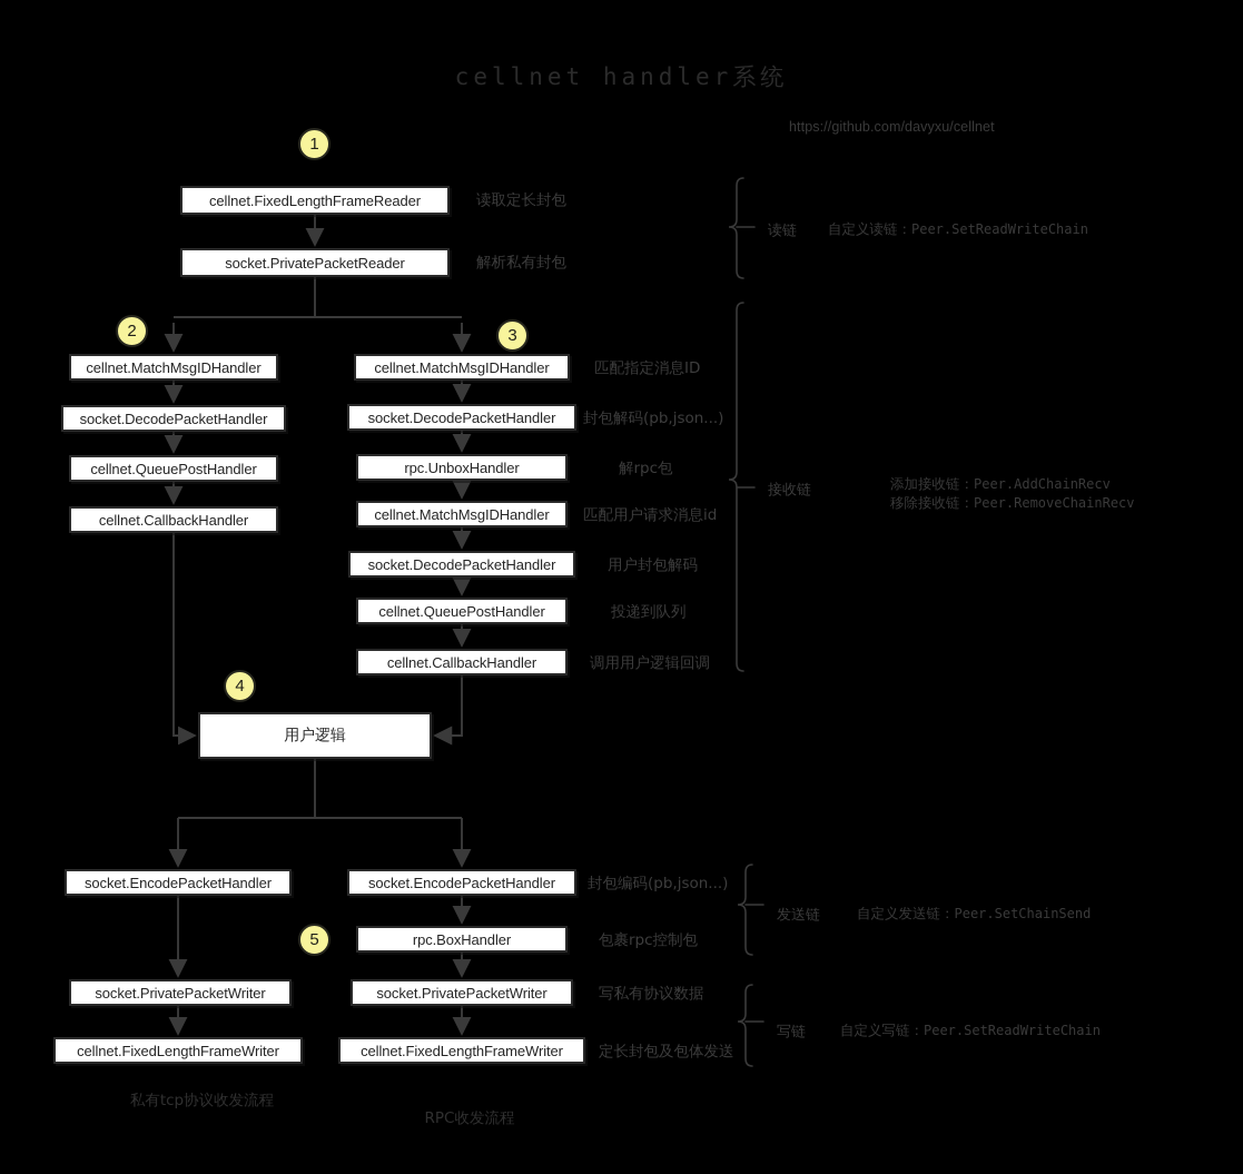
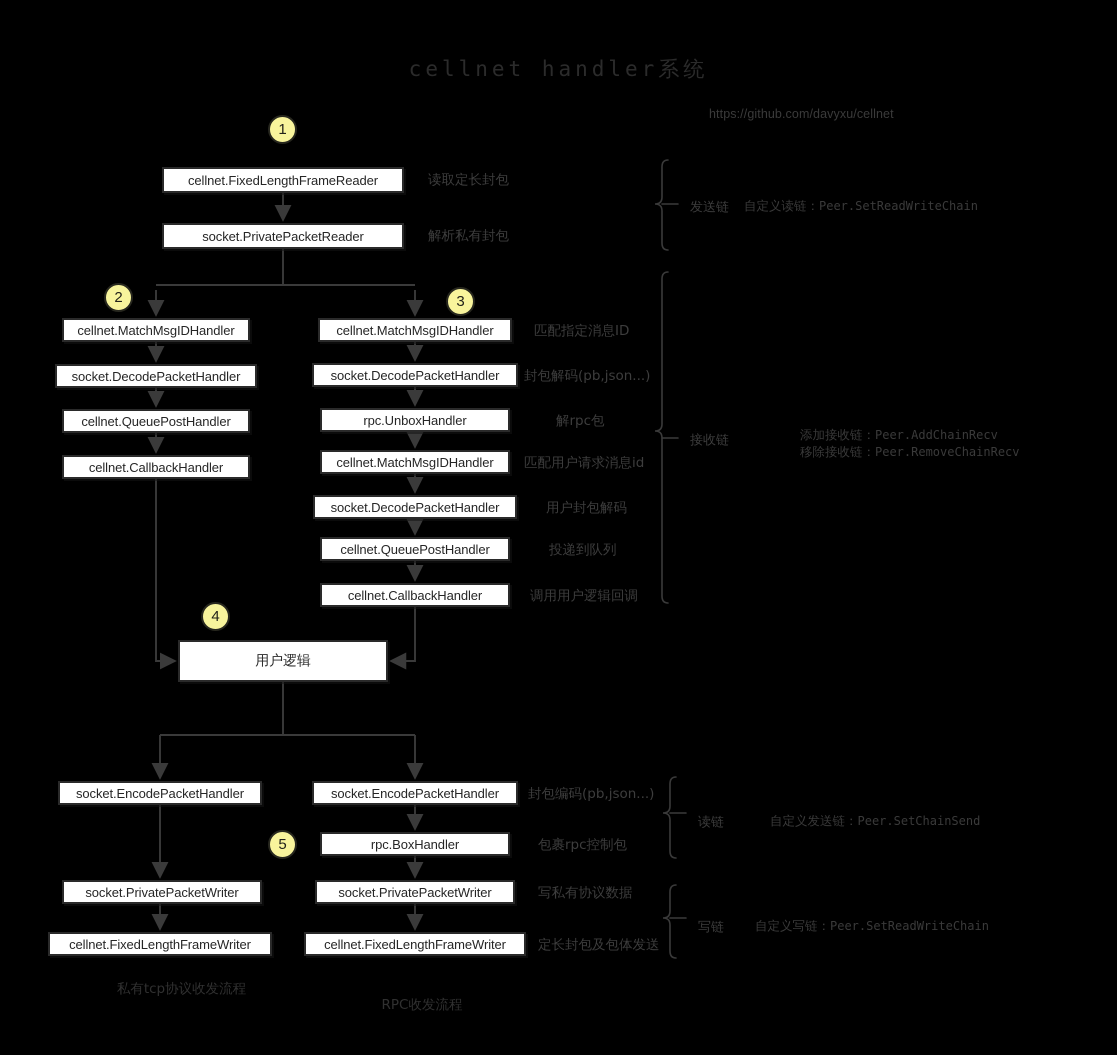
  cellnet handler系统
  https://github.com/davyxu/cellnet
  1
  2
  3
  4
  5
  cellnet.FixedLengthFrameReader
  读取定长封包
  socket.PrivatePacketReader
  解析私有封包
  cellnet.MatchMsgIDHandler
  socket.DecodePacketHandler
  cellnet.QueuePostHandler
  cellnet.CallbackHandler
  cellnet.MatchMsgIDHandler
  匹配指定消息ID
  socket.DecodePacketHandler
  封包解码(pb,json...)
  rpc.UnboxHandler
  解rpc包
  cellnet.MatchMsgIDHandler
  匹配用户请求消息id
  socket.DecodePacketHandler
  用户封包解码
  cellnet.QueuePostHandler
  投递到队列
  cellnet.CallbackHandler
  调用用户逻辑回调
  用户逻辑
  socket.EncodePacketHandler
  socket.PrivatePacketWriter
  cellnet.FixedLengthFrameWriter
  socket.EncodePacketHandler
  封包编码(pb,json...)
  rpc.BoxHandler
  包裹rpc控制包
  socket.PrivatePacketWriter
  写私有协议数据
  cellnet.FixedLengthFrameWriter
  定长封包及包体发送
- 读链
+ 发送链
  自定义读链：Peer.SetReadWriteChain
  接收链
  添加接收链：Peer.AddChainRecv
  移除接收链：Peer.RemoveChainRecv
- 发送链
+ 读链
  自定义发送链：Peer.SetChainSend
  写链
  自定义写链：Peer.SetReadWriteChain
  私有tcp协议收发流程
  RPC收发流程
